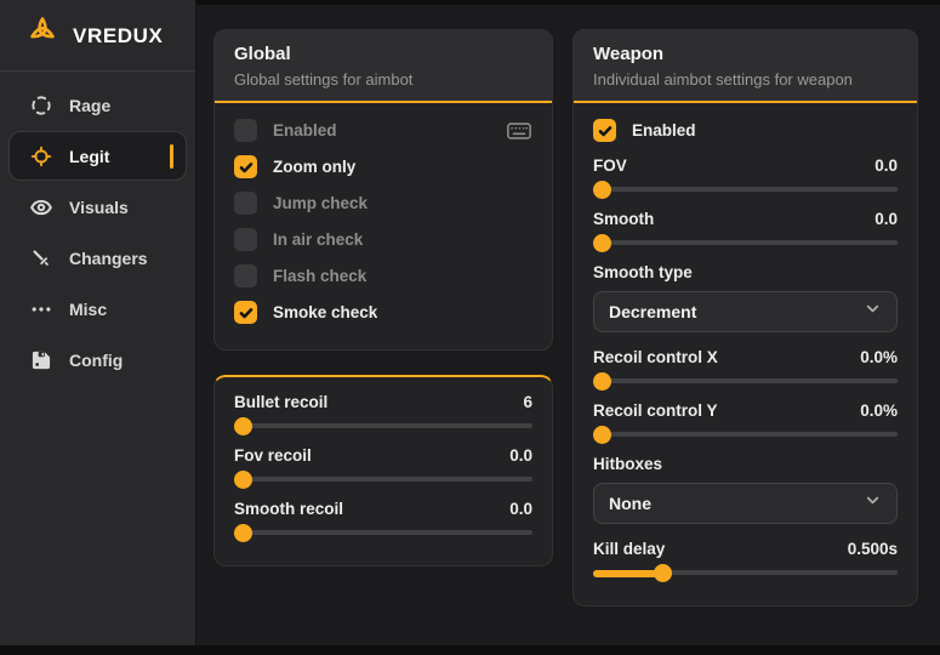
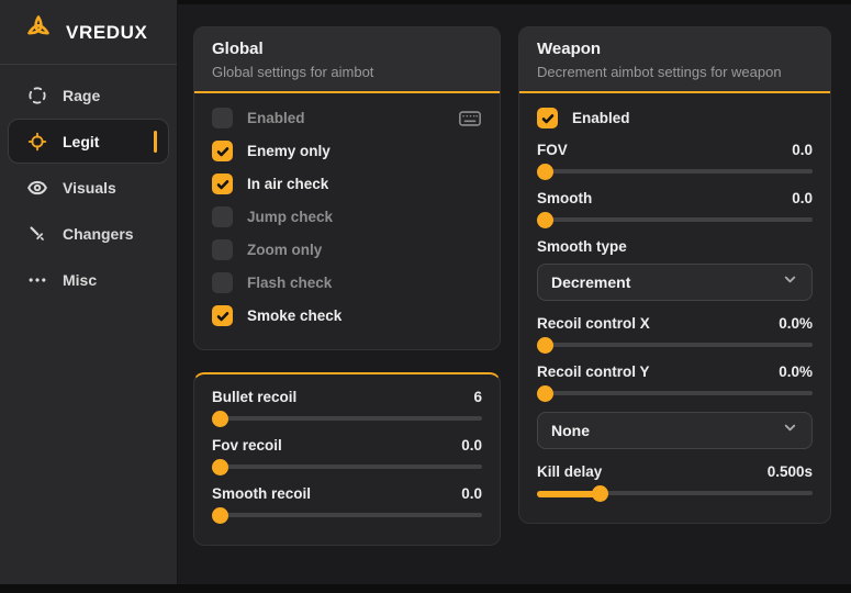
  VREDUX
  Rage
  Legit
  Visuals
  Changers
  Misc
- Config
  Global
  Global settings for aimbot
  Enabled
+ Enemy only
- Zoom only
+ In air check
  Jump check
- In air check
+ Zoom only
  Flash check
  Smoke check
  Bullet recoil
  6
  Fov recoil
  0.0
  Smooth recoil
  0.0
  Weapon
- Individual aimbot settings for weapon
+ Decrement aimbot settings for weapon
  Enabled
  FOV
  0.0
  Smooth
  0.0
  Smooth type
  Decrement
  Recoil control X
  0.0%
  Recoil control Y
  0.0%
- Hitboxes
  None
  Kill delay
  0.500s
